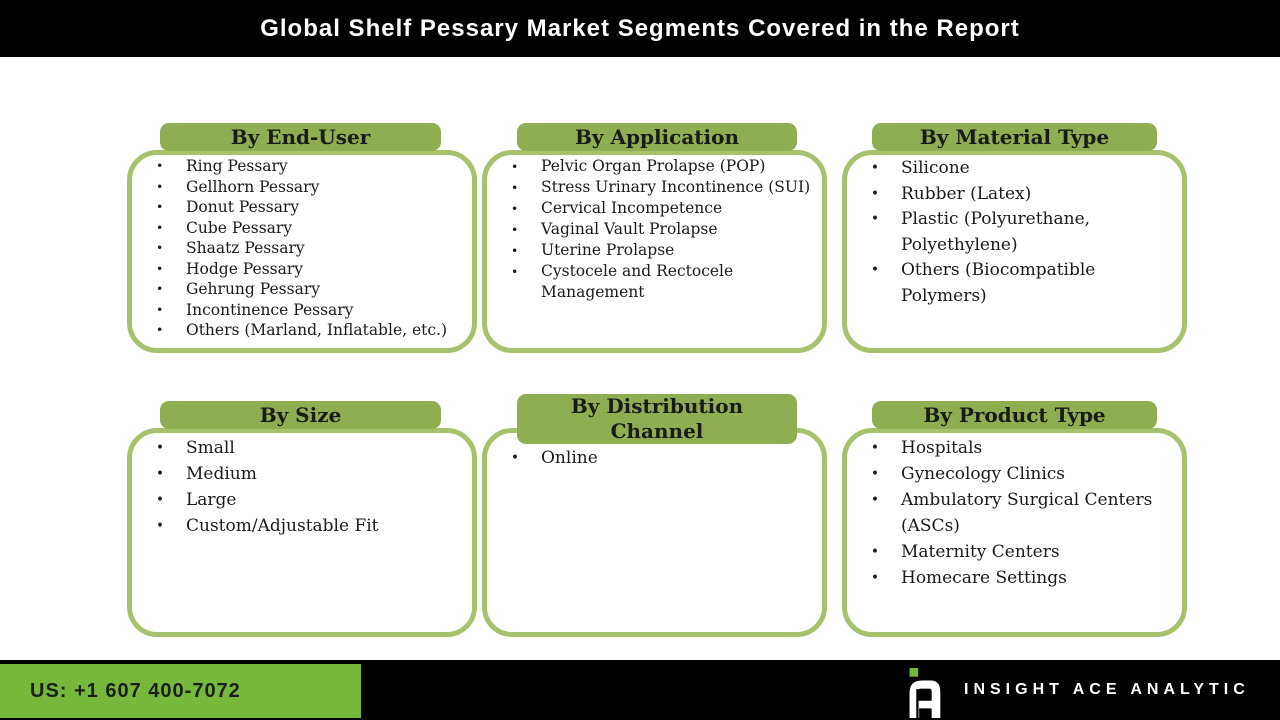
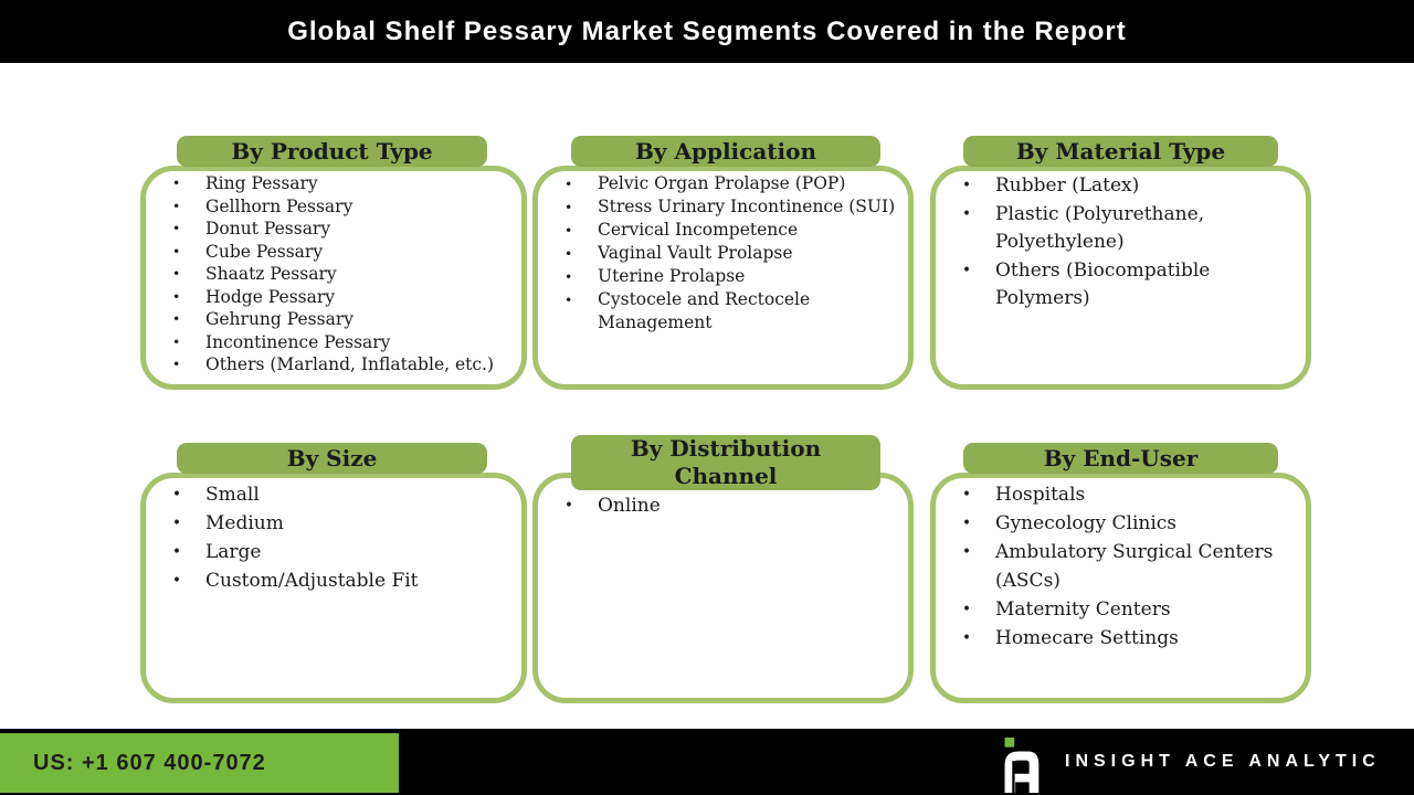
  Global Shelf Pessary Market Segments Covered in the Report
- By End-User
+ By Product Type
  Ring Pessary
  Gellhorn Pessary
  Donut Pessary
  Cube Pessary
  Shaatz Pessary
  Hodge Pessary
  Gehrung Pessary
  Incontinence Pessary
  Others (Marland, Inflatable, etc.)
  By Application
  Pelvic Organ Prolapse (POP)
  Stress Urinary Incontinence (SUI)
  Cervical Incompetence
  Vaginal Vault Prolapse
  Uterine Prolapse
  Cystocele and Rectocele
  Management
  By Material Type
- Silicone
  Rubber (Latex)
  Plastic (Polyurethane,
  Polyethylene)
  Others (Biocompatible
  Polymers)
  By Size
  Small
  Medium
  Large
  Custom/Adjustable Fit
  By Distribution
  Channel
  Online
- By Product Type
+ By End-User
  Hospitals
  Gynecology Clinics
  Ambulatory Surgical Centers
  (ASCs)
  Maternity Centers
  Homecare Settings
  US: +1 607 400-7072
  INSIGHT ACE ANALYTIC
